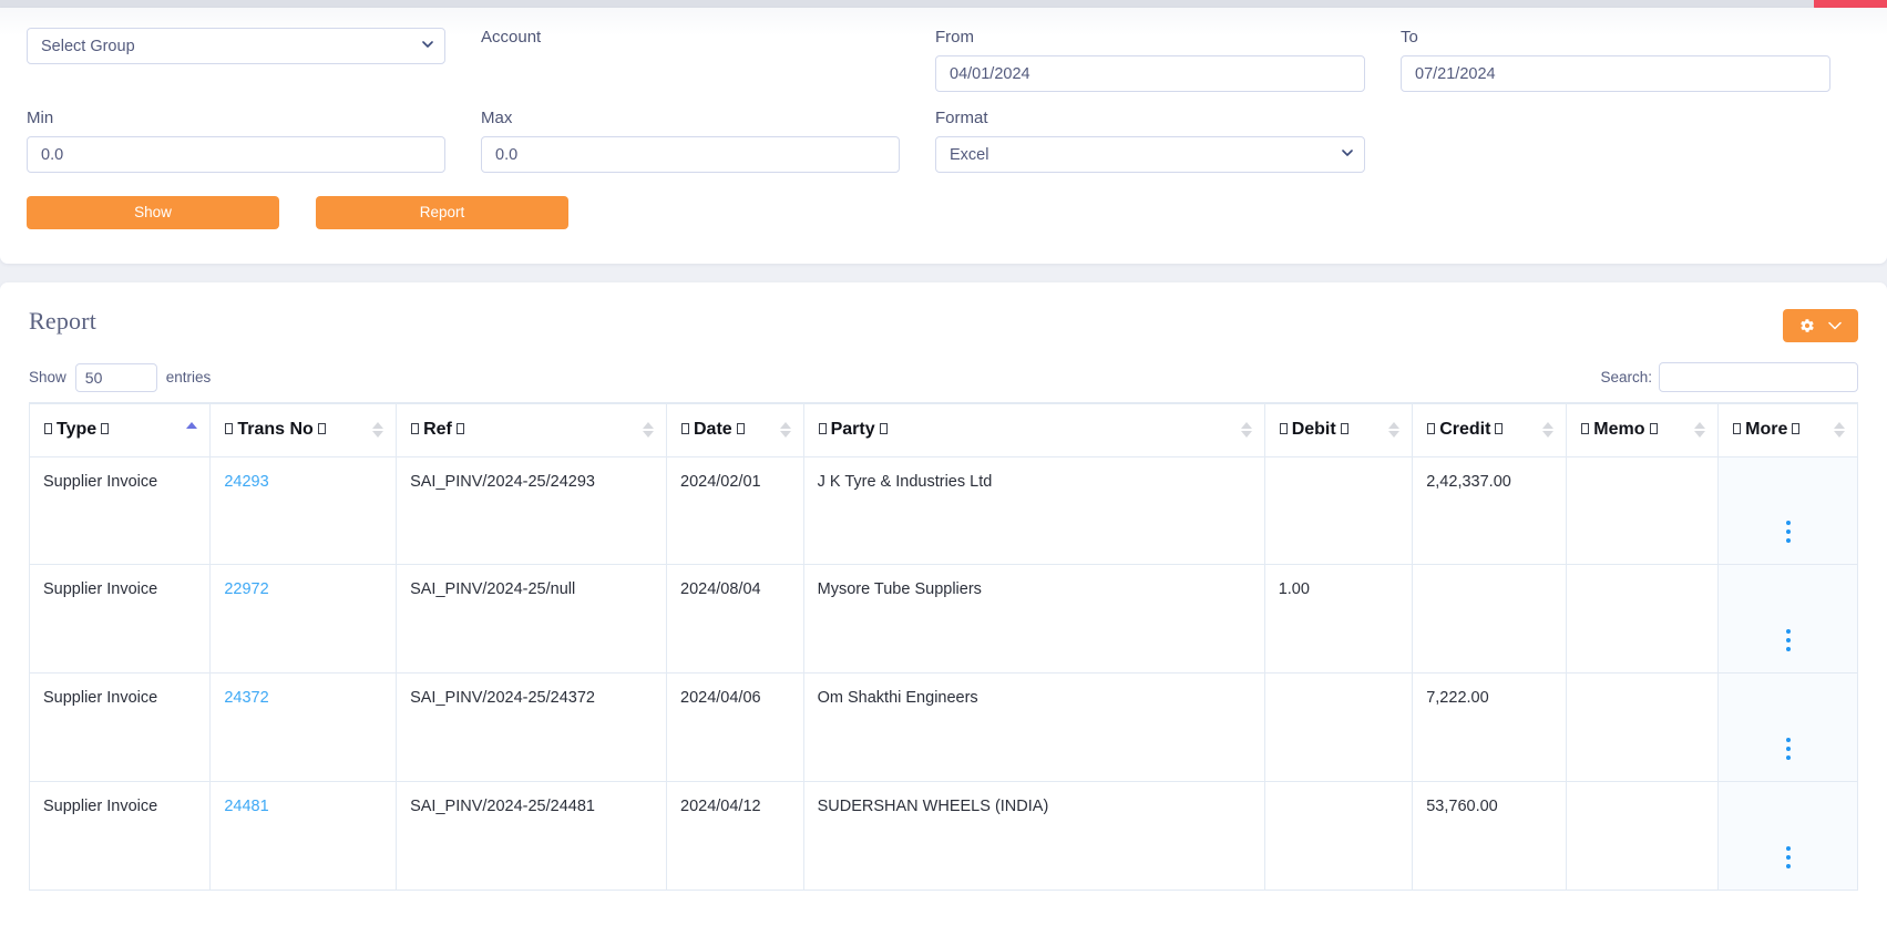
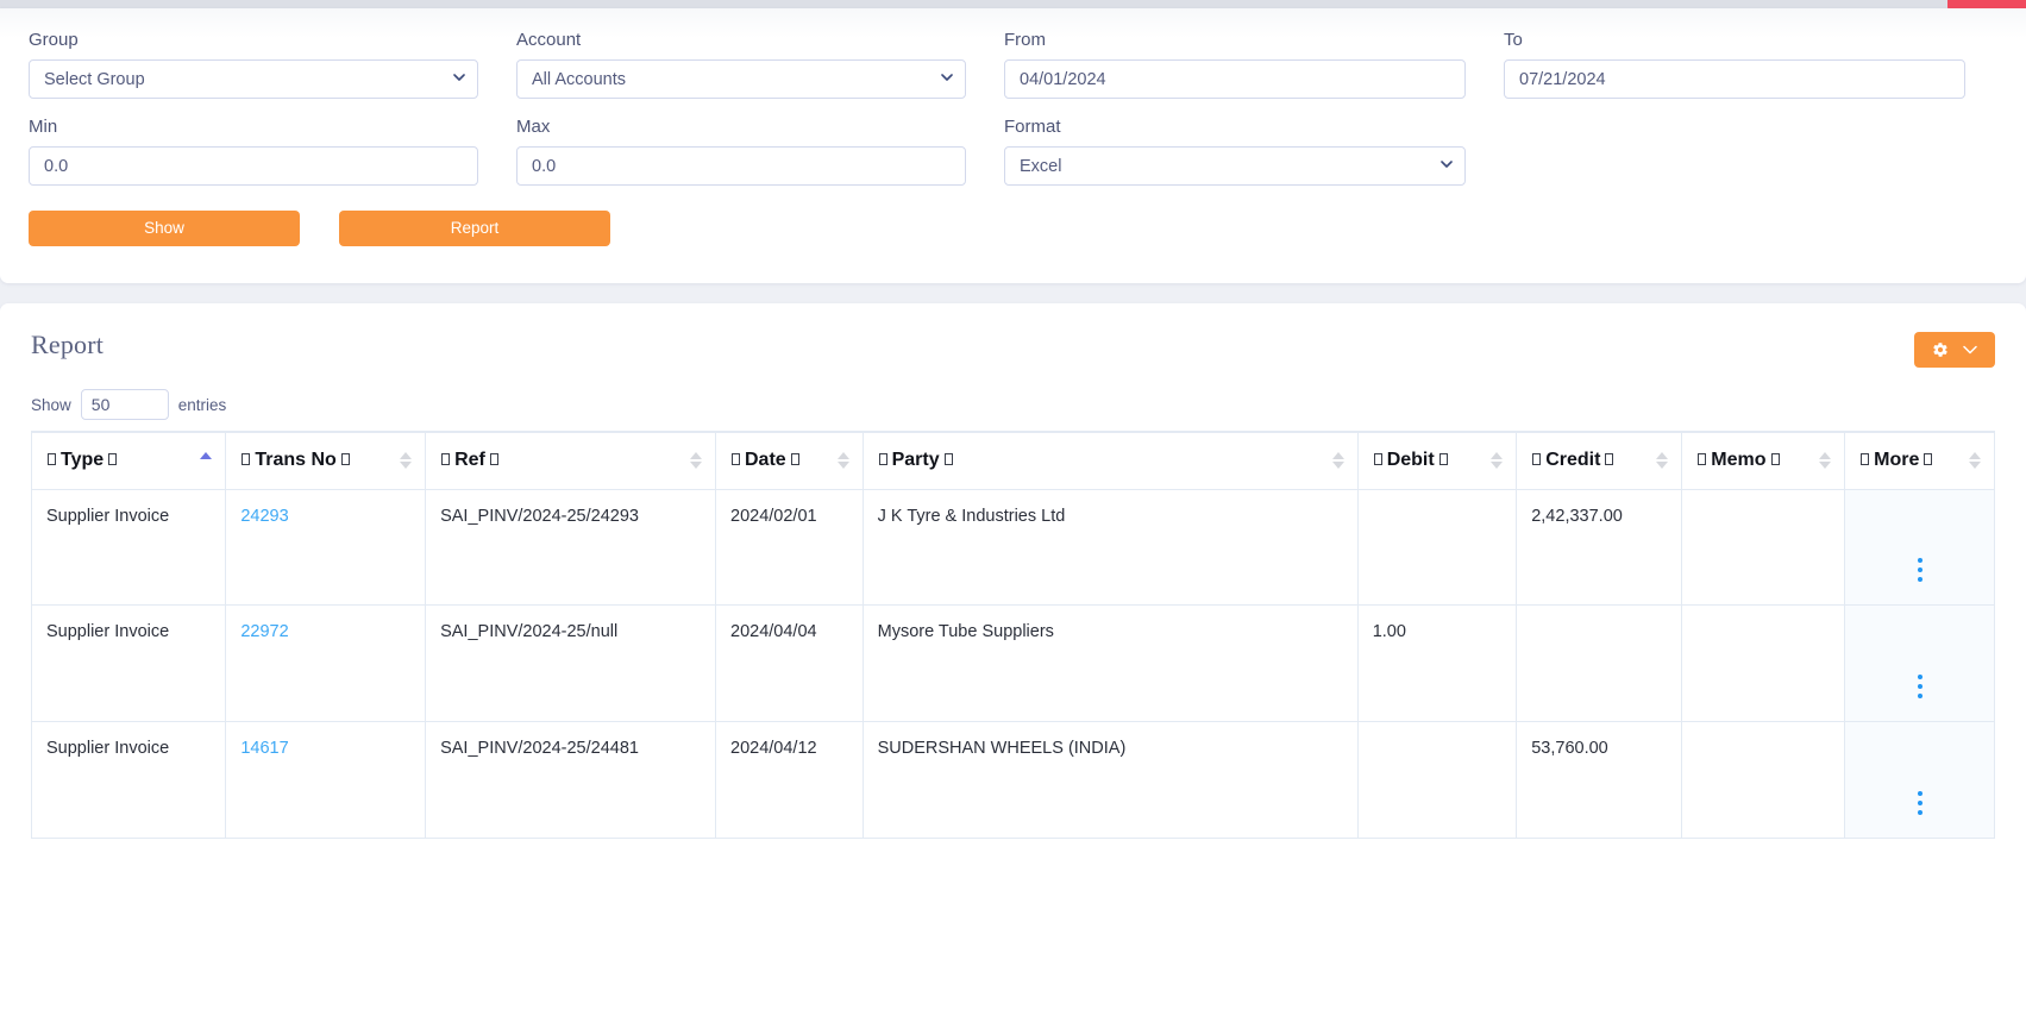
+ Group
  Select Group
  Account
+ All Accounts
  From
  04/01/2024
  To
  07/21/2024
  Min
  0.0
  Max
  0.0
  Format
  Excel
  Show
  Report
  Report
  Show
  50
  entries
- Search:
  Type	Trans No	Ref	Date	Party	Debit	Credit	Memo	More
  Supplier Invoice	24293	SAI_PINV/2024-25/24293	2024/02/01	J K Tyre & Industries Ltd		2,42,337.00
- Supplier Invoice	22972	SAI_PINV/2024-25/null	2024/08/04	Mysore Tube Suppliers	1.00
+ Supplier Invoice	22972	SAI_PINV/2024-25/null	2024/04/04	Mysore Tube Suppliers	1.00
- Supplier Invoice	24372	SAI_PINV/2024-25/24372	2024/04/06	Om Shakthi Engineers		7,222.00
- Supplier Invoice	24481	SAI_PINV/2024-25/24481	2024/04/12	SUDERSHAN WHEELS (INDIA)		53,760.00
+ Supplier Invoice	14617	SAI_PINV/2024-25/24481	2024/04/12	SUDERSHAN WHEELS (INDIA)		53,760.00
